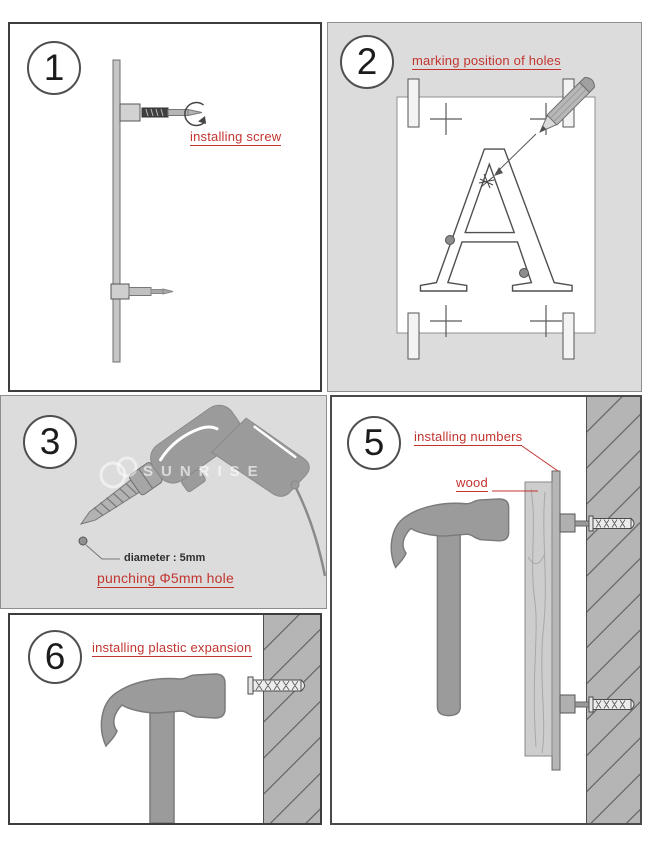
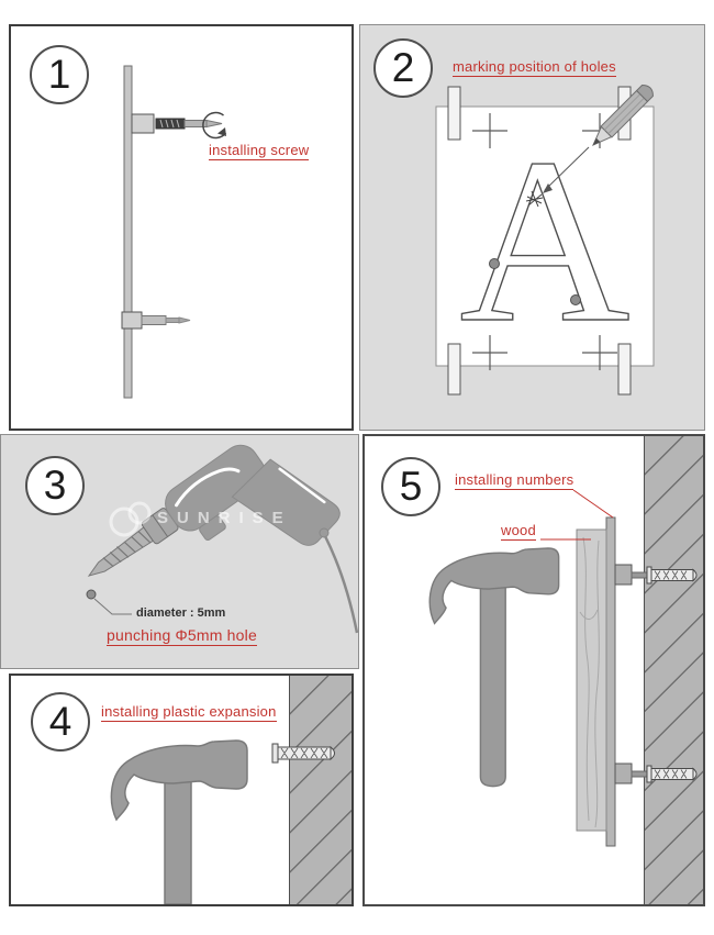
  1
  installing screw
  2
  A
  marking position of holes
  3
  SUNRISE
  diameter : 5mm
  punching Φ5mm hole
- 6
+ 4
  installing plastic expansion
  5
  installing numbers
  wood
